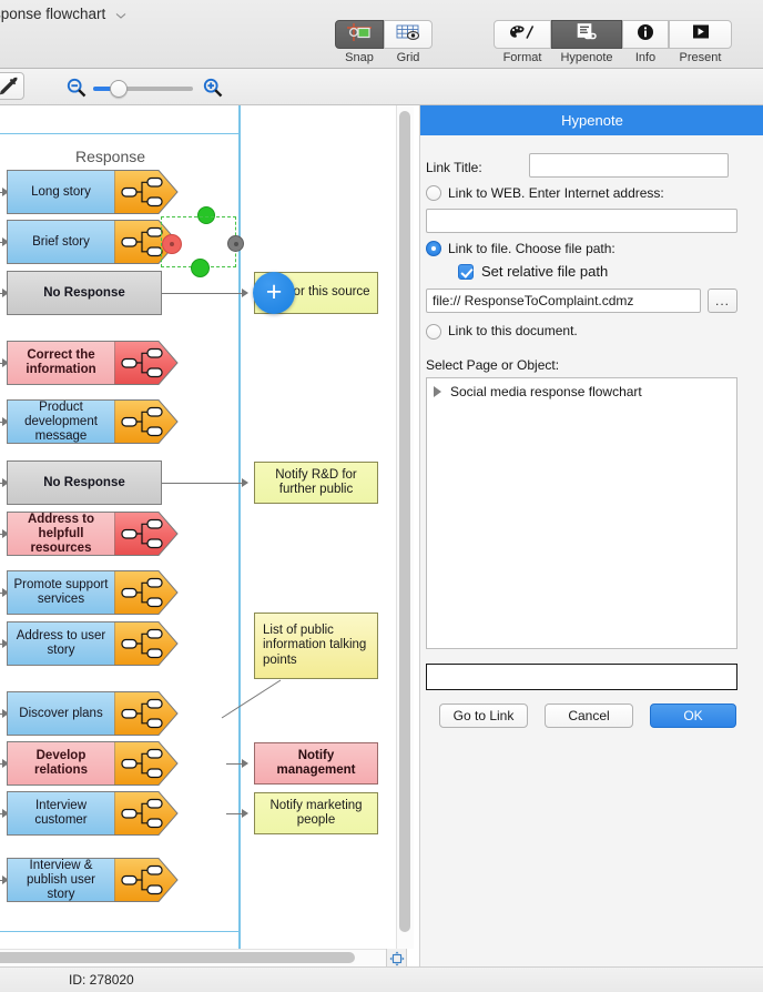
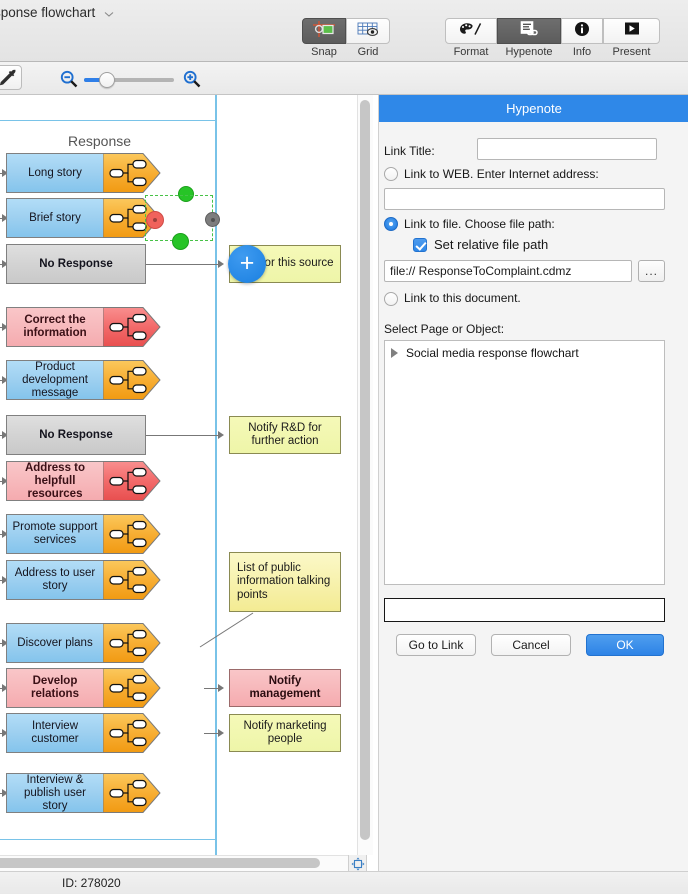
  ponse flowchart
  Snap
  Grid
  Format
  Hypenote
  Info
  Present
  Response
  Long story
  Brief story
  No Response
  or this source
  Correct the information
  Product development message
  No Response
- Notify R&D for further public
+ Notify R&D for further action
  Address to helpfull resources
  Promote support services
  Address to user story
  List of public information talking points
  Discover plans
  Develop relations
  Notify management
  Interview customer
  Notify marketing people
  Interview & publish user story
  +
  ID: 278020
  Hypenote
  Link Title:
  Link to WEB. Enter Internet address:
  Link to file. Choose file path:
  Set relative file path
  file:// ResponseToComplaint.cdmz
  ...
  Link to this document.
  Select Page or Object:
  Social media response flowchart
  Go to Link
  Cancel
  OK
